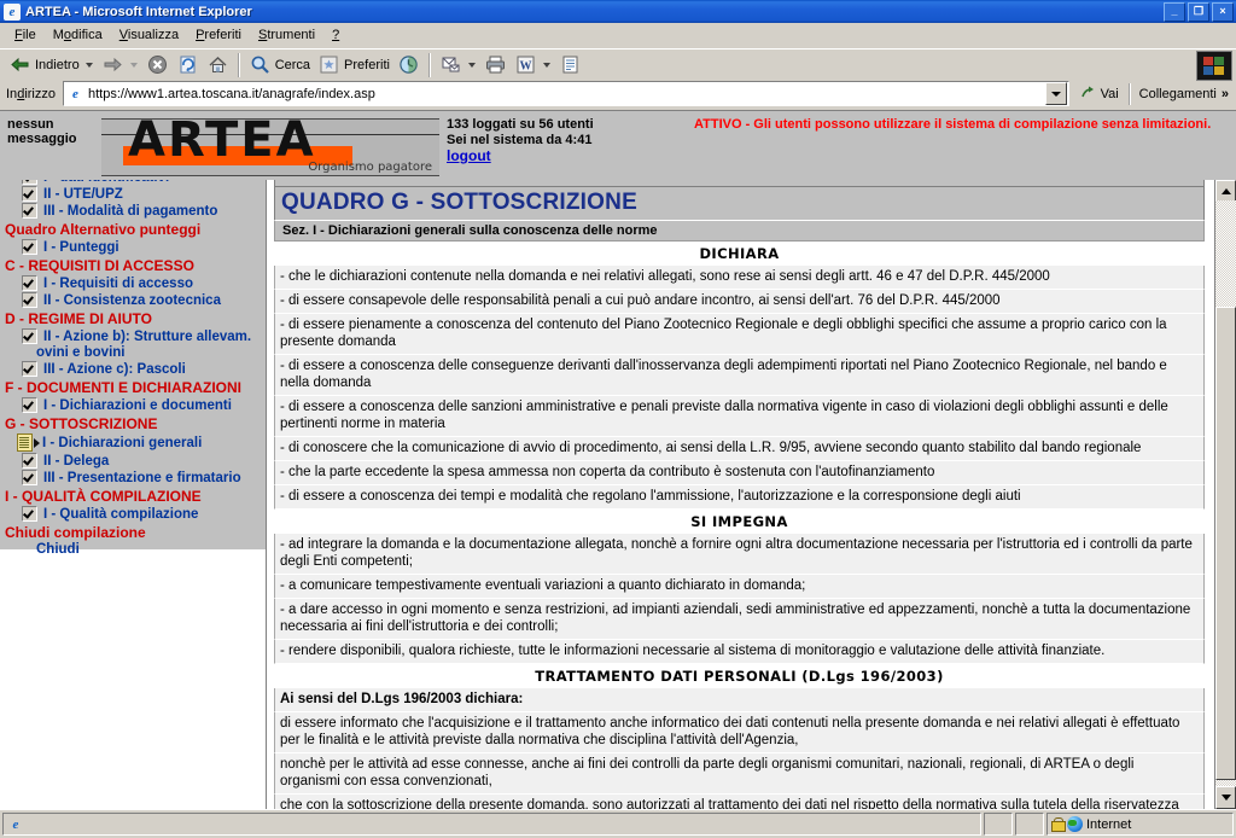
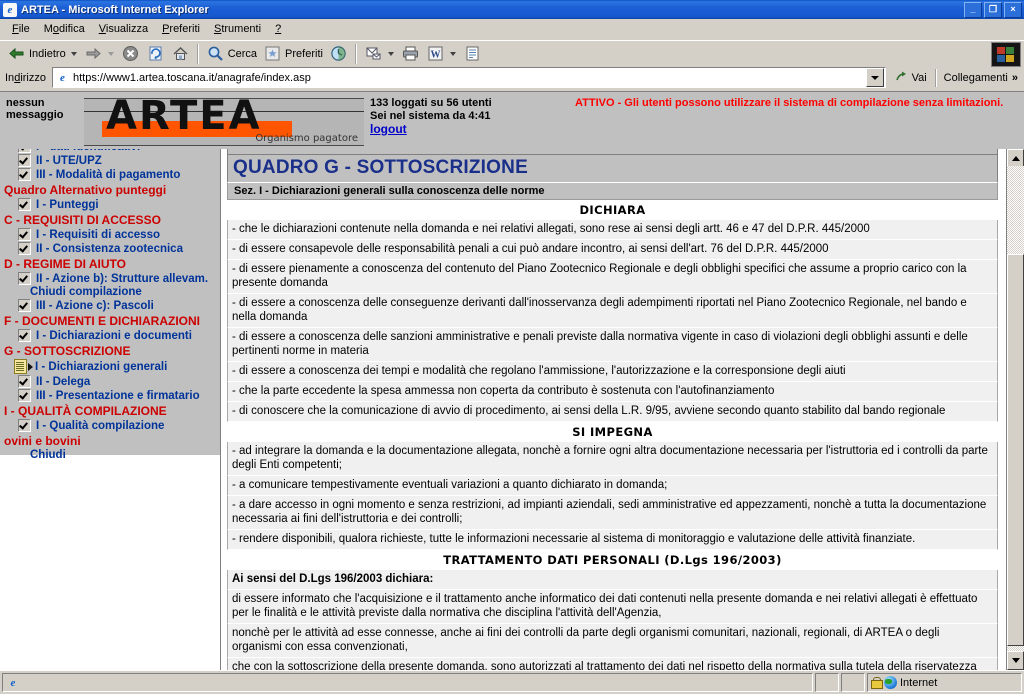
  e
  ARTEA - Microsoft Internet Explorer
  _
  ❐
  ×
  File
  Modifica
  Visualizza
  Preferiti
  Strumenti
  ?
  Indietro
  Cerca
  Preferiti
  W
  Indirizzo
  e
  https://www1.artea.toscana.it/anagrafe/index.asp
  Vai
  Collegamenti
  »
  nessun
  messaggio
  ARTEA
  Organismo pagatore
  133 loggati su 56 utenti
  Sei nel sistema da 4:41
  logout
  ATTIVO - Gli utenti possono utilizzare il sistema di compilazione senza limitazioni.
  II - UTE/UPZ
  III - Modalità di pagamento
  Quadro Alternativo punteggi
  I - Punteggi
  C - REQUISITI DI ACCESSO
  I - Requisiti di accesso
  II - Consistenza zootecnica
  D - REGIME DI AIUTO
  II - Azione b): Strutture allevam.
- ovini e bovini
+ Chiudi compilazione
  III - Azione c): Pascoli
  F - DOCUMENTI E DICHIARAZIONI
  I - Dichiarazioni e documenti
  G - SOTTOSCRIZIONE
  I - Dichiarazioni generali
  II - Delega
  III - Presentazione e firmatario
  I - QUALITÀ COMPILAZIONE
  I - Qualità compilazione
- Chiudi compilazione
+ ovini e bovini
  Chiudi
  QUADRO G - SOTTOSCRIZIONE
  Sez. I - Dichiarazioni generali sulla conoscenza delle norme
  DICHIARA
  - che le dichiarazioni contenute nella domanda e nei relativi allegati, sono rese ai sensi degli artt. 46 e 47 del D.P.R. 445/2000
  - di essere consapevole delle responsabilità penali a cui può andare incontro, ai sensi dell'art. 76 del D.P.R. 445/2000
  - di essere pienamente a conoscenza del contenuto del Piano Zootecnico Regionale e degli obblighi specifici che assume a proprio carico con la presente domanda
  - di essere a conoscenza delle conseguenze derivanti dall'inosservanza degli adempimenti riportati nel Piano Zootecnico Regionale, nel bando e nella domanda
  - di essere a conoscenza delle sanzioni amministrative e penali previste dalla normativa vigente in caso di violazioni degli obblighi assunti e delle pertinenti norme in materia
- - di conoscere che la comunicazione di avvio di procedimento, ai sensi della L.R. 9/95, avviene secondo quanto stabilito dal bando regionale
+ - di essere a conoscenza dei tempi e modalità che regolano l'ammissione, l'autorizzazione e la corresponsione degli aiuti
  - che la parte eccedente la spesa ammessa non coperta da contributo è sostenuta con l'autofinanziamento
- - di essere a conoscenza dei tempi e modalità che regolano l'ammissione, l'autorizzazione e la corresponsione degli aiuti
+ - di conoscere che la comunicazione di avvio di procedimento, ai sensi della L.R. 9/95, avviene secondo quanto stabilito dal bando regionale
  SI IMPEGNA
  - ad integrare la domanda e la documentazione allegata, nonchè a fornire ogni altra documentazione necessaria per l'istruttoria ed i controlli da parte degli Enti competenti;
  - a comunicare tempestivamente eventuali variazioni a quanto dichiarato in domanda;
  - a dare accesso in ogni momento e senza restrizioni, ad impianti aziendali, sedi amministrative ed appezzamenti, nonchè a tutta la documentazione necessaria ai fini dell'istruttoria e dei controlli;
  - rendere disponibili, qualora richieste, tutte le informazioni necessarie al sistema di monitoraggio e valutazione delle attività finanziate.
  TRATTAMENTO DATI PERSONALI (D.Lgs 196/2003)
  Ai sensi del D.Lgs 196/2003 dichiara:
  di essere informato che l'acquisizione e il trattamento anche informatico dei dati contenuti nella presente domanda e nei relativi allegati è effettuato per le finalità e le attività previste dalla normativa che disciplina l'attività dell'Agenzia,
  nonchè per le attività ad esse connesse, anche ai fini dei controlli da parte degli organismi comunitari, nazionali, regionali, di ARTEA o degli organismi con essa convenzionati,
  che con la sottoscrizione della presente domanda, sono autorizzati al trattamento dei dati nel rispetto della normativa sulla tutela della riservatezza
  e
  Internet
